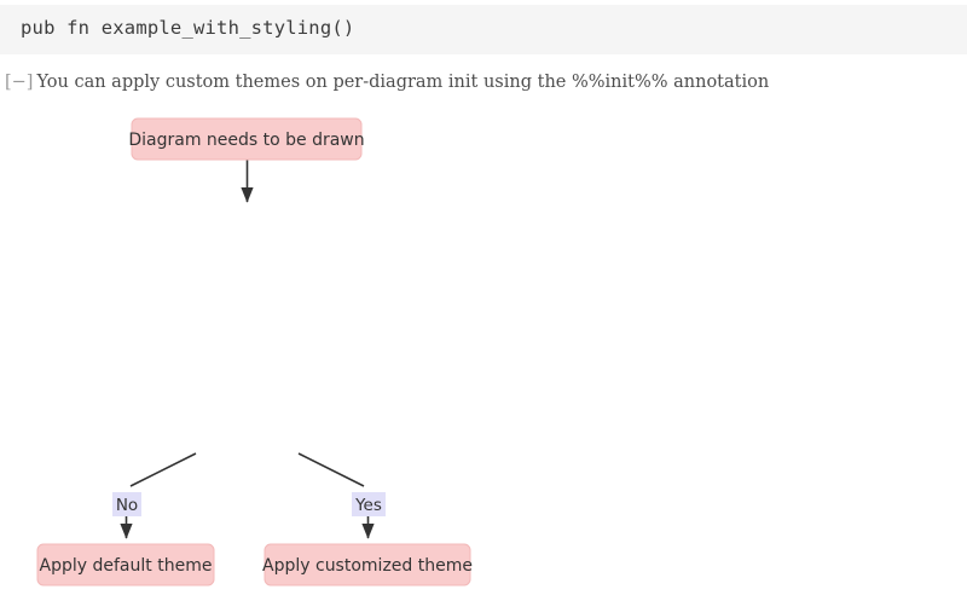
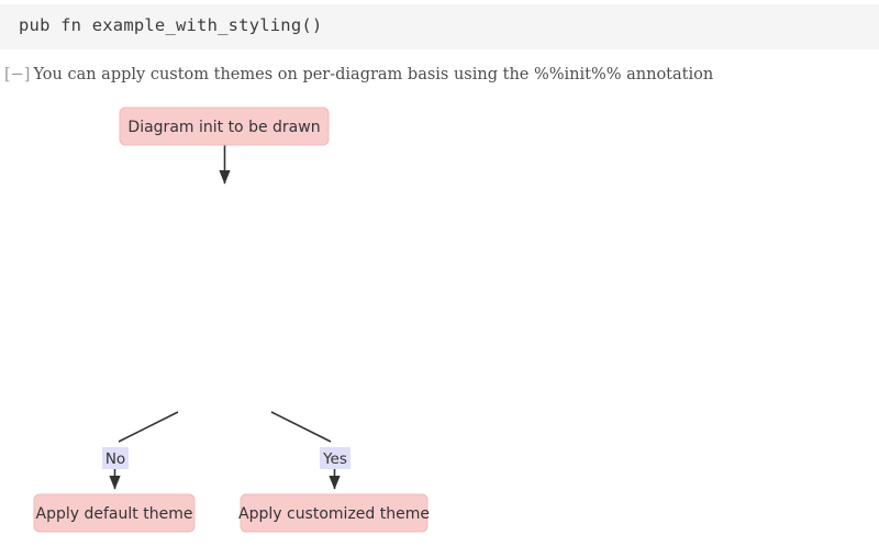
  pub fn example_with_styling()
- [−] You can apply custom themes on per-diagram init using the %%init%% annotation
+ [−] You can apply custom themes on per-diagram basis using the %%init%% annotation
- Diagram needs to be drawn
+ Diagram init to be drawn
  No
  Yes
  Apply default theme
  Apply customized theme
